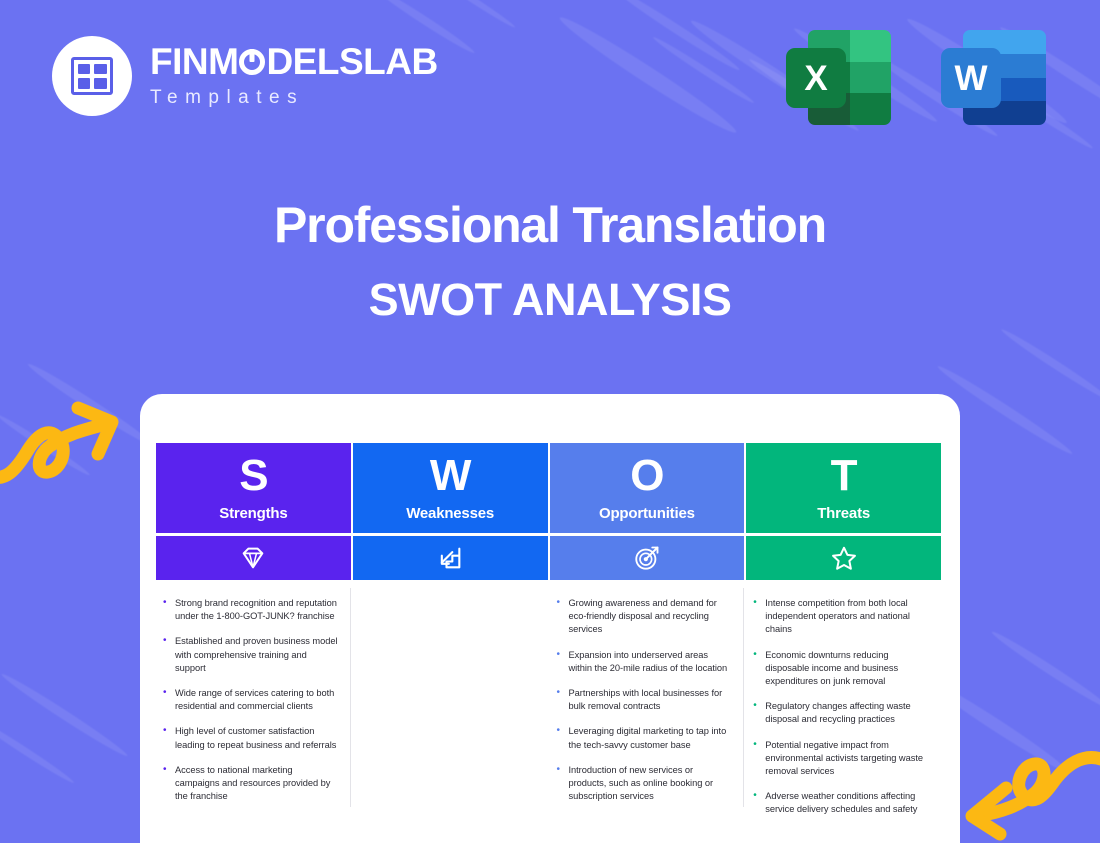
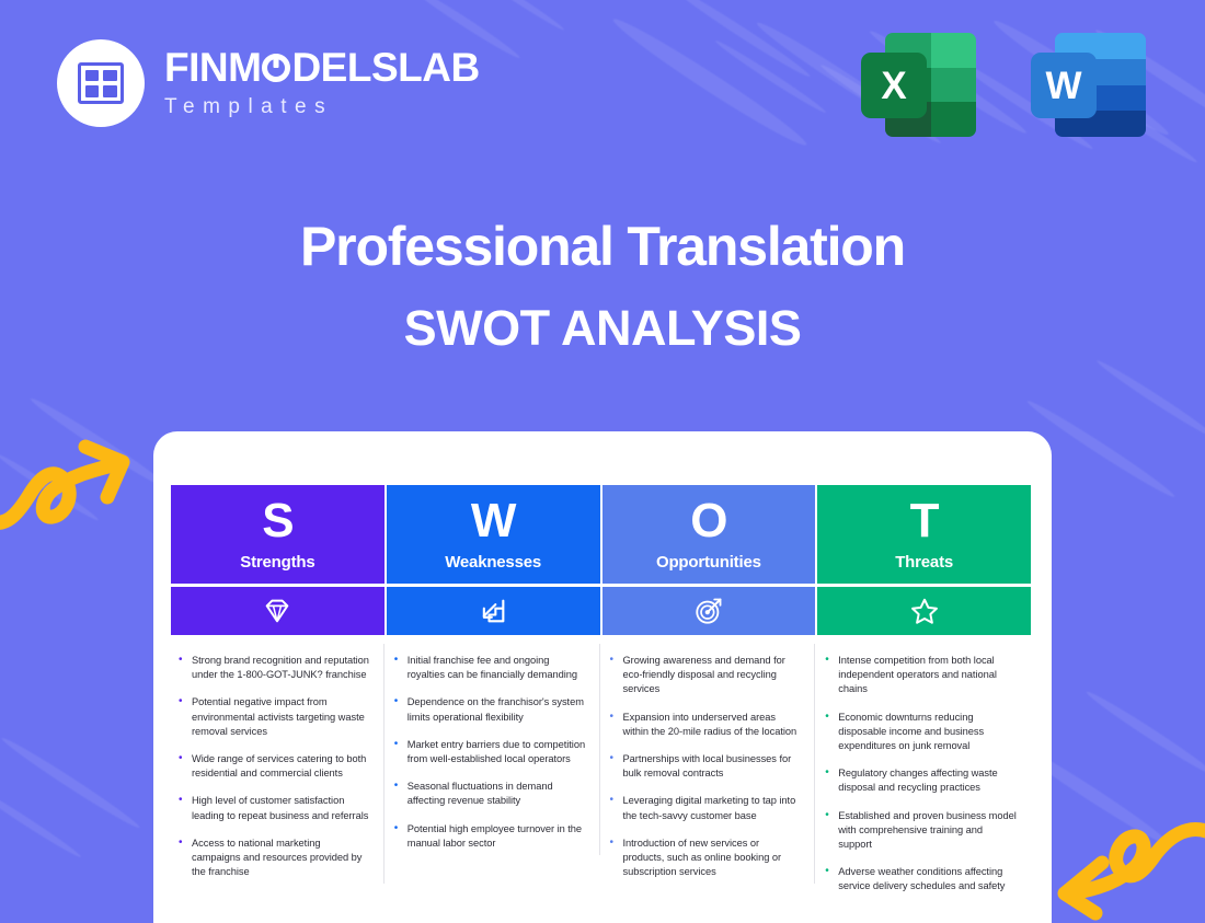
  FINM
  DELSLAB
  Templates
  X
  W
  Professional Translation
  SWOT ANALYSIS
  S
  Strengths
  Strong brand recognition and reputation under the 1-800-GOT-JUNK? franchise
- Established and proven business model with comprehensive training and support
+ Potential negative impact from environmental activists targeting waste removal services
  Wide range of services catering to both residential and commercial clients
  High level of customer satisfaction leading to repeat business and referrals
  Access to national marketing campaigns and resources provided by the franchise
  W
  Weaknesses
+ Initial franchise fee and ongoing royalties can be financially demanding
+ Dependence on the franchisor's system limits operational flexibility
+ Market entry barriers due to competition from well-established local operators
+ Seasonal fluctuations in demand affecting revenue stability
+ Potential high employee turnover in the manual labor sector
  O
  Opportunities
  Growing awareness and demand for eco-friendly disposal and recycling services
  Expansion into underserved areas within the 20-mile radius of the location
  Partnerships with local businesses for bulk removal contracts
  Leveraging digital marketing to tap into the tech-savvy customer base
  Introduction of new services or products, such as online booking or subscription services
  T
  Threats
  Intense competition from both local independent operators and national chains
  Economic downturns reducing disposable income and business expenditures on junk removal
  Regulatory changes affecting waste disposal and recycling practices
- Potential negative impact from environmental activists targeting waste removal services
+ Established and proven business model with comprehensive training and support
  Adverse weather conditions affecting service delivery schedules and safety
